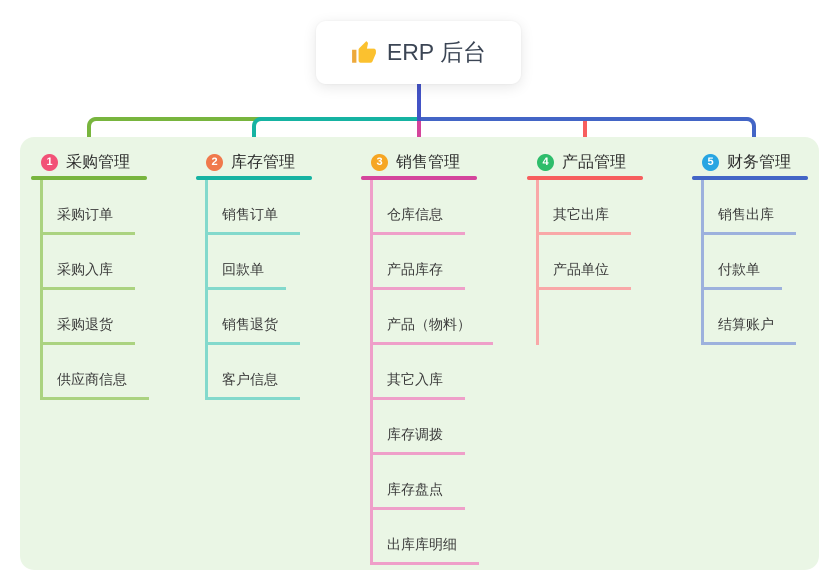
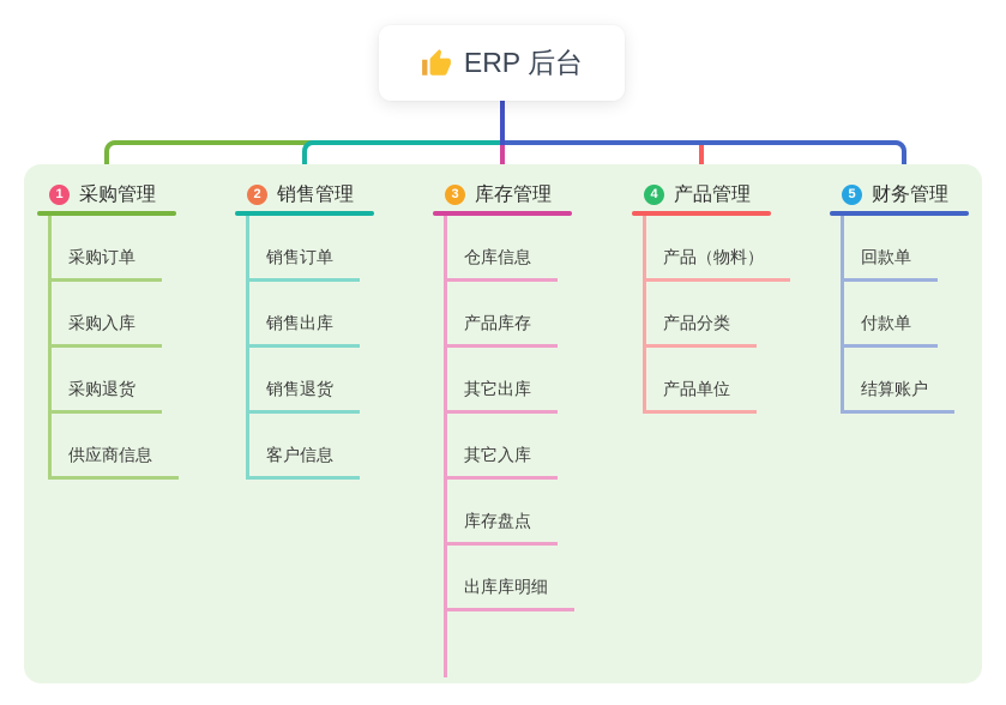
  ERP 后台
  1
  采购管理
  采购订单
  采购入库
  采购退货
  供应商信息
  2
- 库存管理
+ 销售管理
  销售订单
- 回款单
+ 销售出库
  销售退货
  客户信息
  3
- 销售管理
+ 库存管理
  仓库信息
  产品库存
- 产品（物料）
+ 其它出库
  其它入库
- 库存调拨
  库存盘点
  出库库明细
  4
  产品管理
- 其它出库
+ 产品（物料）
+ 产品分类
  产品单位
  5
  财务管理
- 销售出库
+ 回款单
  付款单
  结算账户
